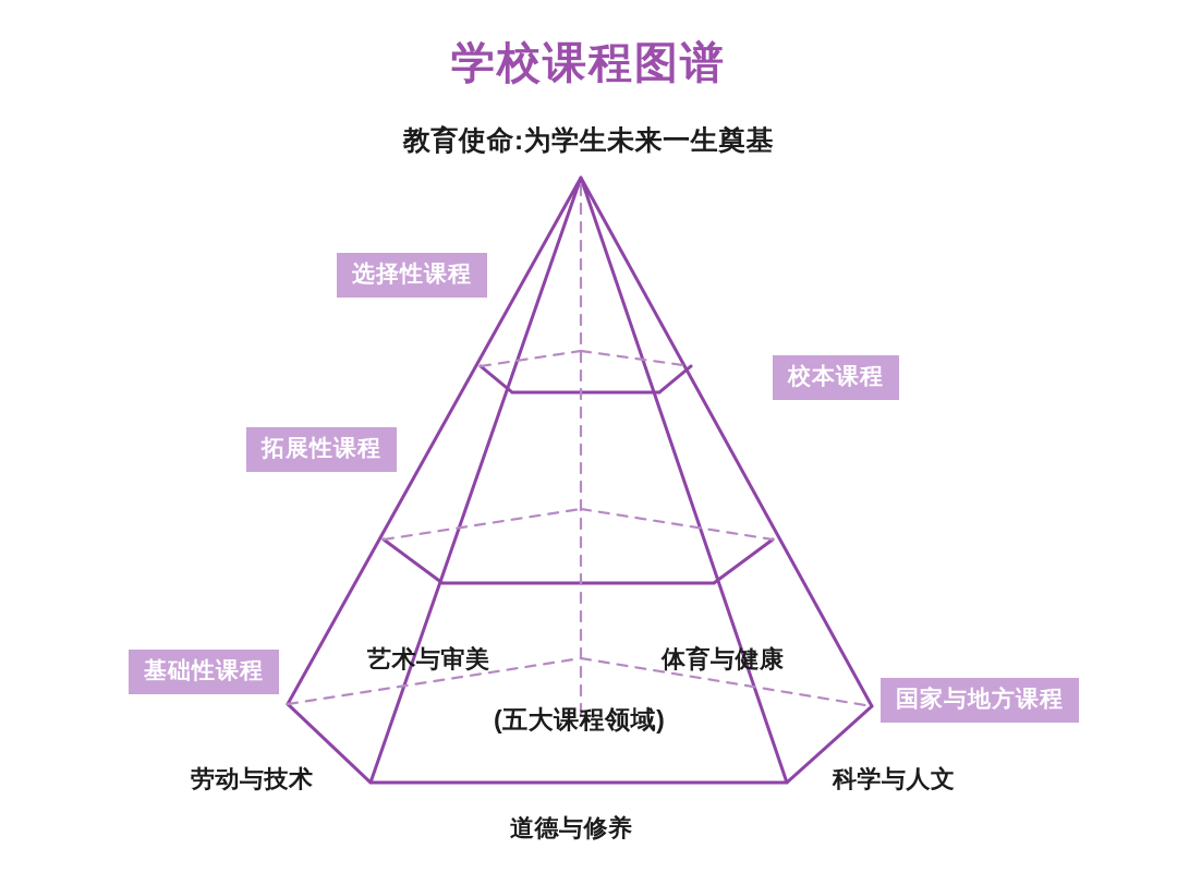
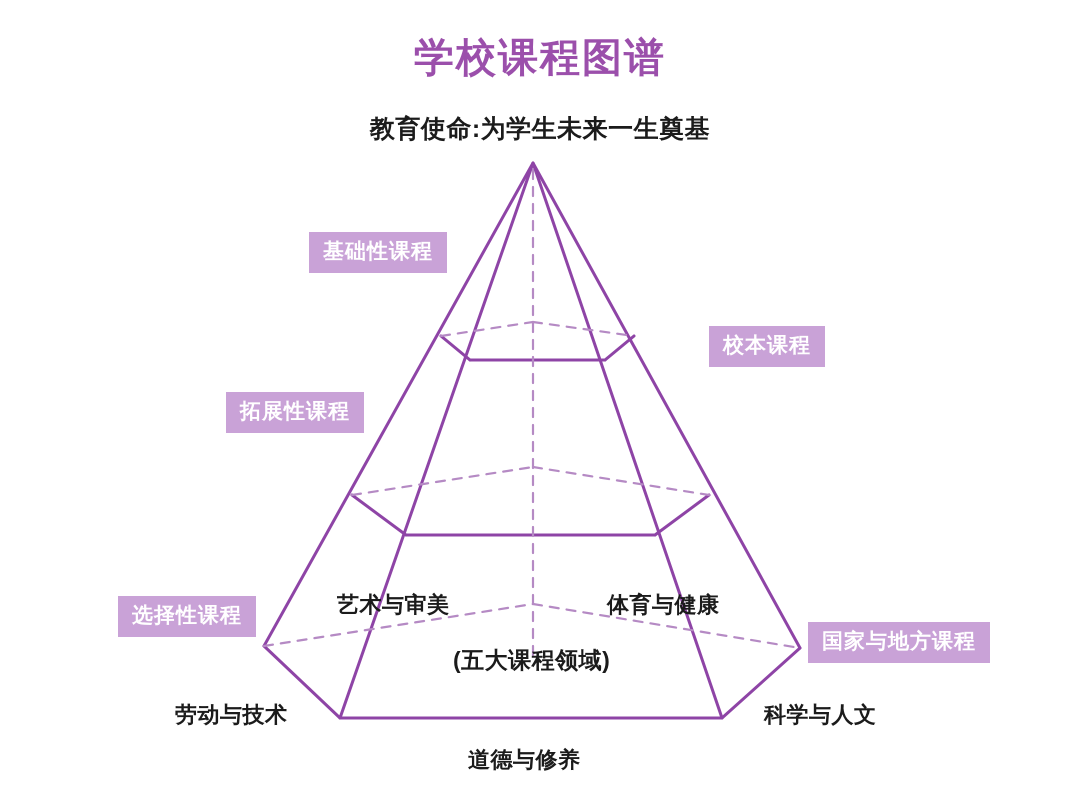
  学校课程图谱
  教育使命:为学生未来一生奠基
- 选择性课程
+ 基础性课程
  拓展性课程
- 基础性课程
+ 选择性课程
  校本课程
  国家与地方课程
  艺术与审美
  体育与健康
  劳动与技术
  科学与人文
  道德与修养
  (五大课程领域)
